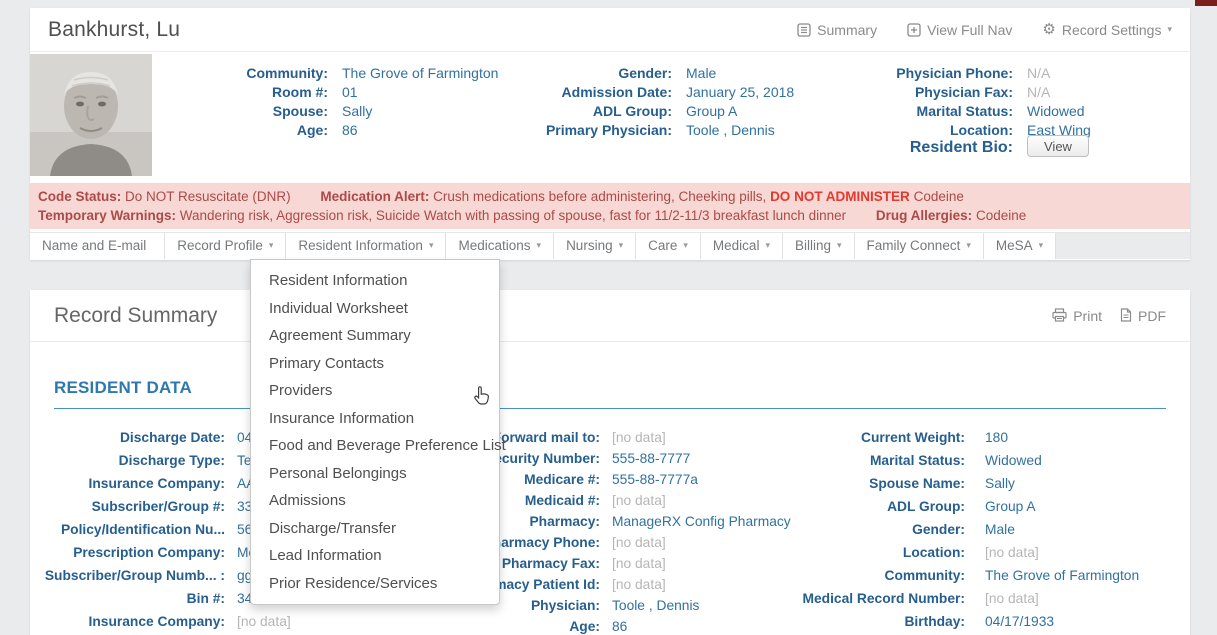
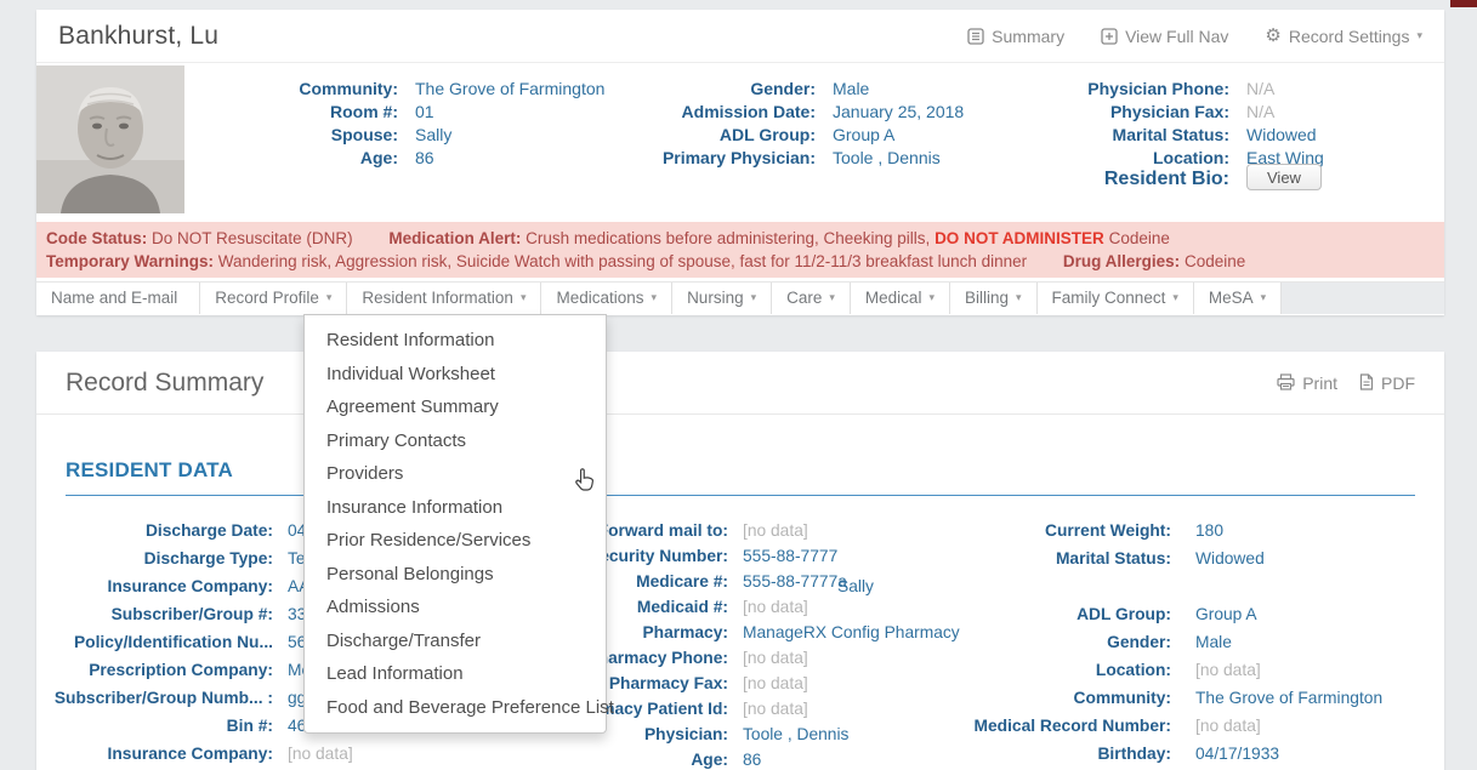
  Bankhurst, Lu
  Summary
  View Full Nav
  ⚙
  Record Settings
  ▾
  Community:
  The Grove of Farmington
  Room #:
  01
  Spouse:
  Sally
  Age:
  86
  Gender:
  Male
  Admission Date:
  January 25, 2018
  ADL Group:
  Group A
  Primary Physician:
  Toole , Dennis
  Physician Phone:
  N/A
  Physician Fax:
  N/A
  Marital Status:
  Widowed
  Location:
  East Wing
  Resident Bio:
  View
  Code Status: Do NOT Resuscitate (DNR) Medication Alert: Crush medications before administering, Cheeking pills, DO NOT ADMINISTER Codeine
  Temporary Warnings: Wandering risk, Aggression risk, Suicide Watch with passing of spouse, fast for 11/2-11/3 breakfast lunch dinner Drug Allergies: Codeine
  Name and E-mail
  Record Profile
  ▾
  Resident Information
  ▾
  Medications
  ▾
  Nursing
  ▾
  Care
  ▾
  Medical
  ▾
  Billing
  ▾
  Family Connect
  ▾
  MeSA
  ▾
  Record Summary
  Print
  PDF
  RESIDENT DATA
  Discharge Date:
  Discharge Type:
  Insurance Company:
  Subscriber/Group #:
  Policy/Identification Nu...
  Prescription Company:
  Subscriber/Group Numb... :
  Bin #:
- 34
+ 46
  Insurance Company:
  [no data]
  orward mail to:
  [no data]
  555-88-7777
  Medicare #:
  555-88-7777a
  Medicaid #:
  [no data]
  Pharmacy:
  ManageRX Config Pharmacy
  armacy Phone:
  [no data]
  Pharmacy Fax:
  [no data]
  macy Patient Id:
  [no data]
  Physician:
  Toole , Dennis
  Age:
  86
  Current Weight:
  180
  Marital Status:
  Widowed
- Spouse Name:
  Sally
  ADL Group:
  Group A
  Gender:
  Male
  Location:
  [no data]
  Community:
  The Grove of Farmington
  Medical Record Number:
  [no data]
  Birthday:
  04/17/1933
  Resident Information
  Individual Worksheet
  Agreement Summary
  Primary Contacts
  Providers
  Insurance Information
- Food and Beverage Preference List
+ Prior Residence/Services
  Personal Belongings
  Admissions
  Discharge/Transfer
  Lead Information
- Prior Residence/Services
+ Food and Beverage Preference List
